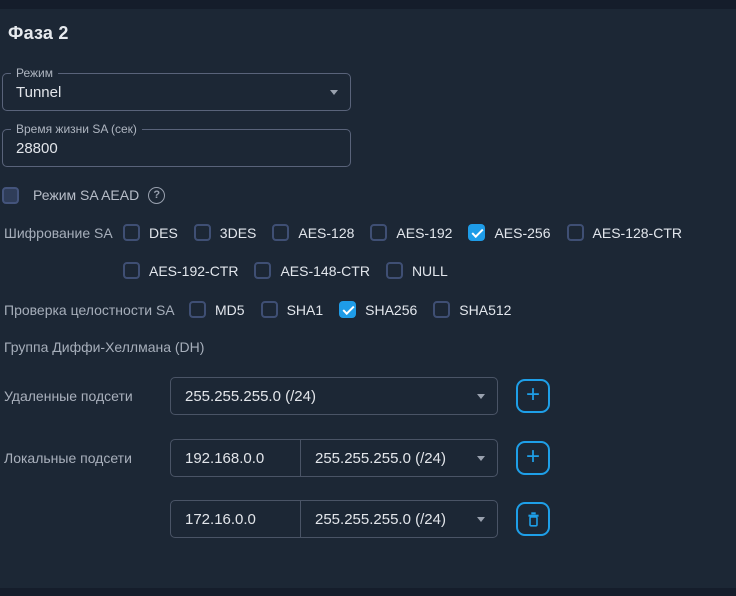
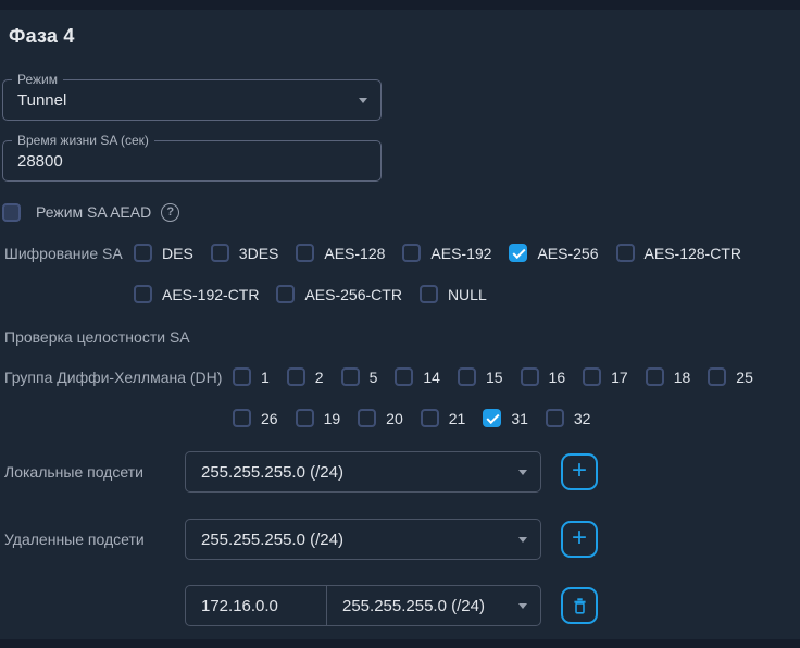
- Фаза 2
+ Фаза 4
  Режим
  Tunnel
  Время жизни SA (сек)
  28800
  Режим SA AEAD
  ?
  Шифрование SA
  DES
  3DES
  AES-128
  AES-192
  AES-256
  AES-128-CTR
  AES-192-CTR
- AES-148-CTR
+ AES-256-CTR
  NULL
  Проверка целостности SA
- MD5
- SHA1
- SHA256
- SHA512
  Группа Диффи-Хеллмана (DH)
+ 1
+ 2
+ 5
+ 14
+ 15
+ 16
+ 17
+ 18
+ 25
+ 26
+ 19
+ 20
+ 21
+ 31
+ 32
- Удаленные подсети
+ Локальные подсети
  255.255.255.0 (/24)
  +
- Локальные подсети
+ Удаленные подсети
- 192.168.0.0
  255.255.255.0 (/24)
  +
  172.16.0.0
  255.255.255.0 (/24)
